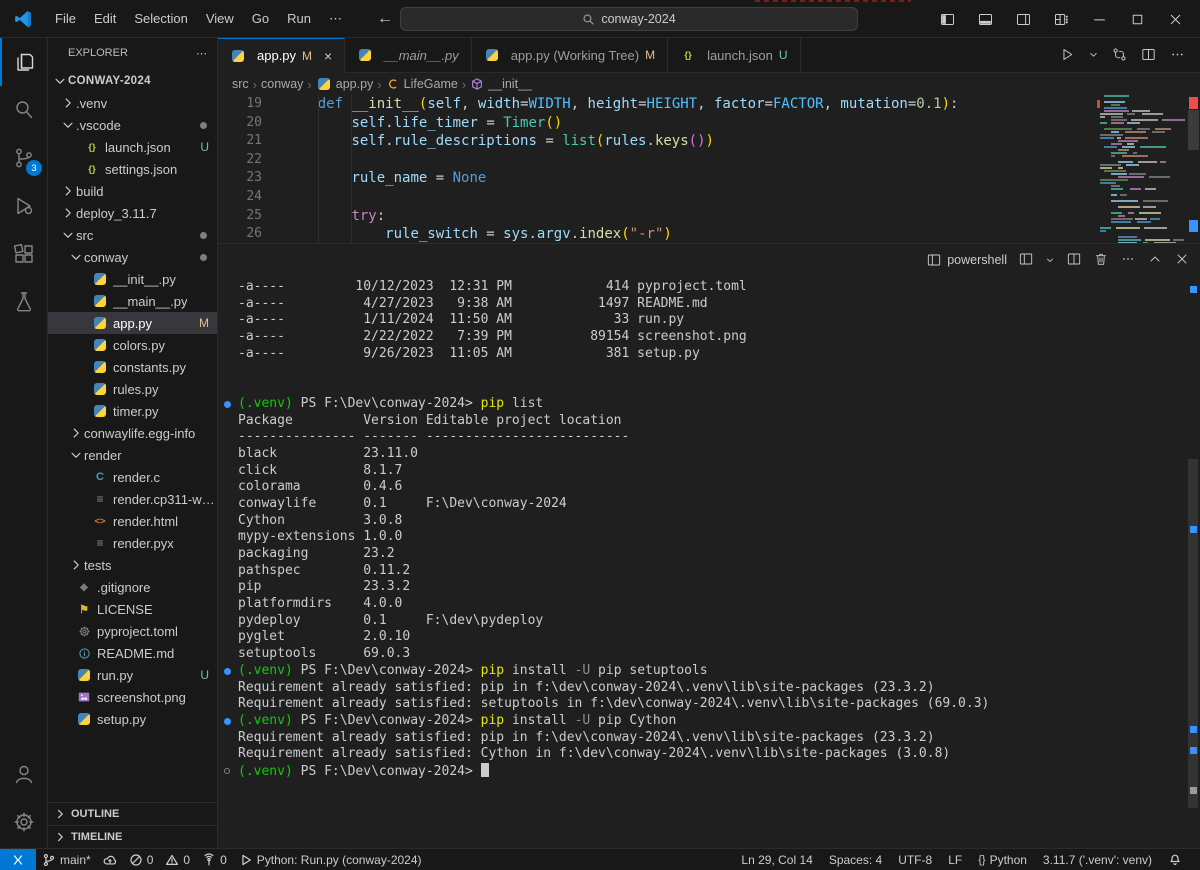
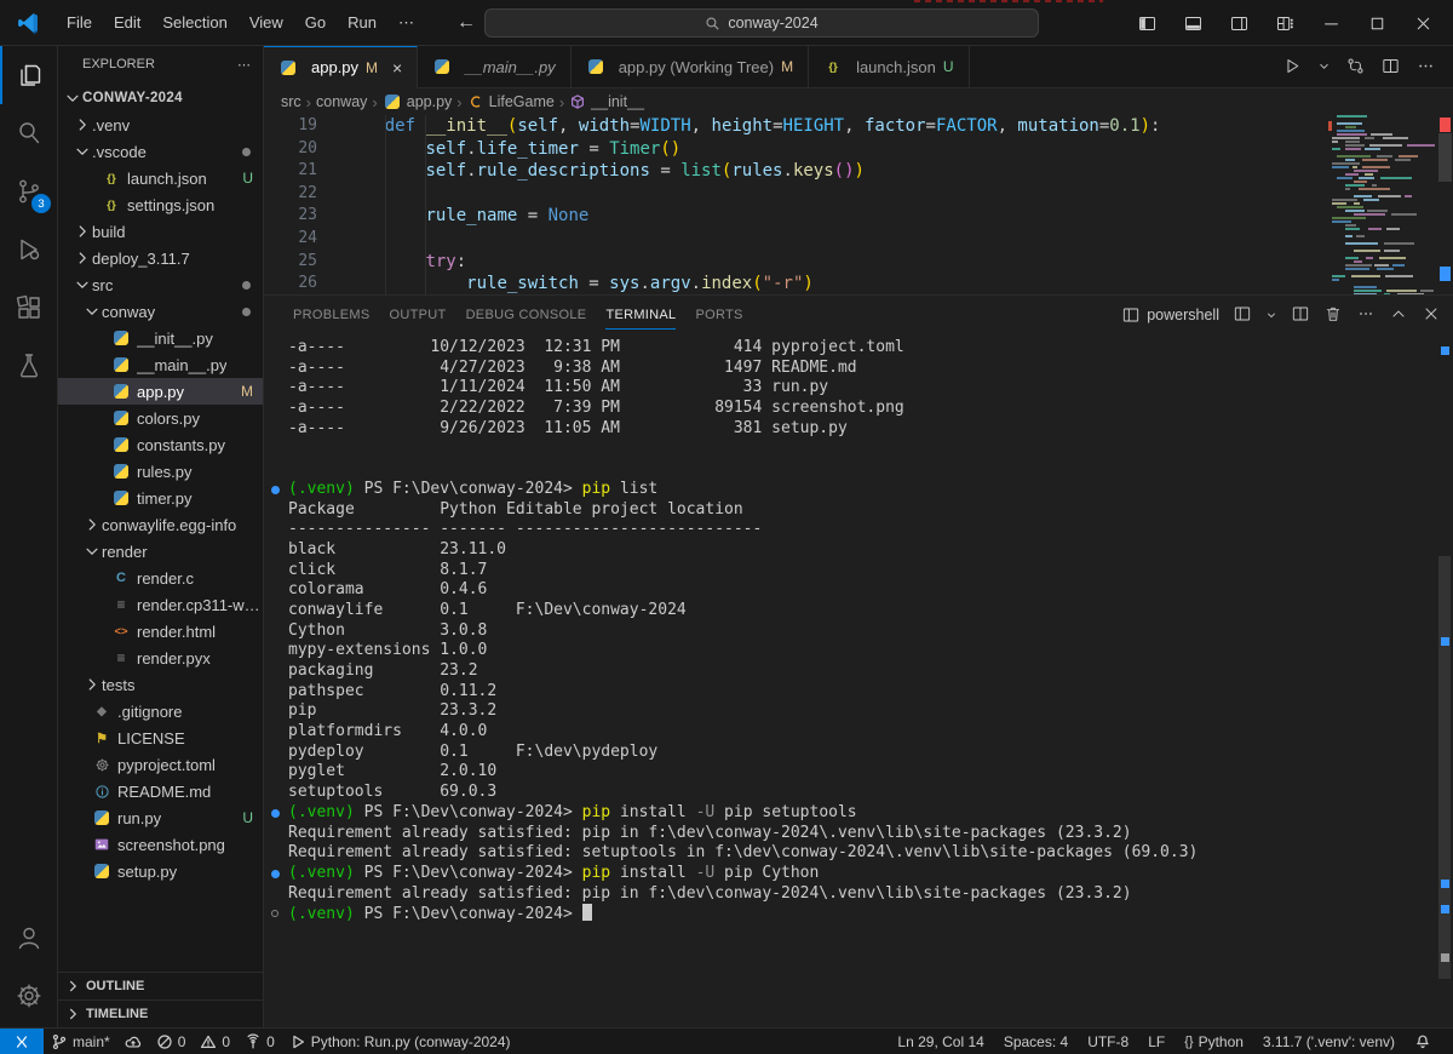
  File
  Edit
  Selection
  View
  Go
  Run
  ⋯
  ←
  conway-2024
  3
  EXPLORER
  ⋯
  CONWAY-2024
  .venv
  .vscode
  {}
  launch.json
  U
  {}
  settings.json
  build
  deploy_3.11.7
  src
  conway
  __init__.py
  __main__.py
  app.py
  M
  colors.py
  constants.py
  rules.py
  timer.py
  conwaylife.egg-info
  render
  C
  render.c
  ≡
  render.cp311-win_
  <>
  render.html
  ≡
  render.pyx
  tests
  ◆
  .gitignore
  ⚑
  LICENSE
  pyproject.toml
  README.md
  run.py
  U
  screenshot.png
  setup.py
  OUTLINE
  TIMELINE
  app.py
  M
  ×
  __main__.py
  app.py (Working Tree)
  M
  {}
  launch.json
  U
  src
  ›
  conway
  ›
  app.py
  ›
  LifeGame
  ›
  __init__
  19
  def __init__(self, width=WIDTH, height=HEIGHT, factor=FACTOR, mutation=0.1):
  20
  self.life_timer = Timer()
  21
  self.rule_descriptions = list(rules.keys())
  22
  23
  rule_name = None
  24
  25
  try:
  26
  rule_switch = sys.argv.index("-r")
+ PROBLEMS
+ OUTPUT
+ DEBUG CONSOLE
+ TERMINAL
+ PORTS
  powershell
  -a---- 10/12/2023 12:31 PM 414 pyproject.toml
  -a---- 4/27/2023 9:38 AM 1497 README.md
  -a---- 1/11/2024 11:50 AM 33 run.py
  -a---- 2/22/2022 7:39 PM 89154 screenshot.png
  -a---- 9/26/2023 11:05 AM 381 setup.py
  (.venv) PS F:\Dev\conway-2024> pip list
- Package Version Editable project location
+ Package Python Editable project location
  --------------- ------- --------------------------
  black 23.11.0
  click 8.1.7
  colorama 0.4.6
  conwaylife 0.1 F:\Dev\conway-2024
  Cython 3.0.8
  mypy-extensions 1.0.0
  packaging 23.2
  pathspec 0.11.2
  pip 23.3.2
  platformdirs 4.0.0
  pydeploy 0.1 F:\dev\pydeploy
  pyglet 2.0.10
  setuptools 69.0.3
  (.venv) PS F:\Dev\conway-2024> pip install -U pip setuptools
  Requirement already satisfied: pip in f:\dev\conway-2024\.venv\lib\site-packages (23.3.2)
  Requirement already satisfied: setuptools in f:\dev\conway-2024\.venv\lib\site-packages (69.0.3)
  (.venv) PS F:\Dev\conway-2024> pip install -U pip Cython
  Requirement already satisfied: pip in f:\dev\conway-2024\.venv\lib\site-packages (23.3.2)
- Requirement already satisfied: Cython in f:\dev\conway-2024\.venv\lib\site-packages (3.0.8)
  (.venv) PS F:\Dev\conway-2024>
  main*
  0
  0
  0
  Python: Run.py (conway-2024)
  Ln 29, Col 14
  Spaces: 4
  UTF-8
  LF
  {}
  Python
  3.11.7 ('.venv': venv)
